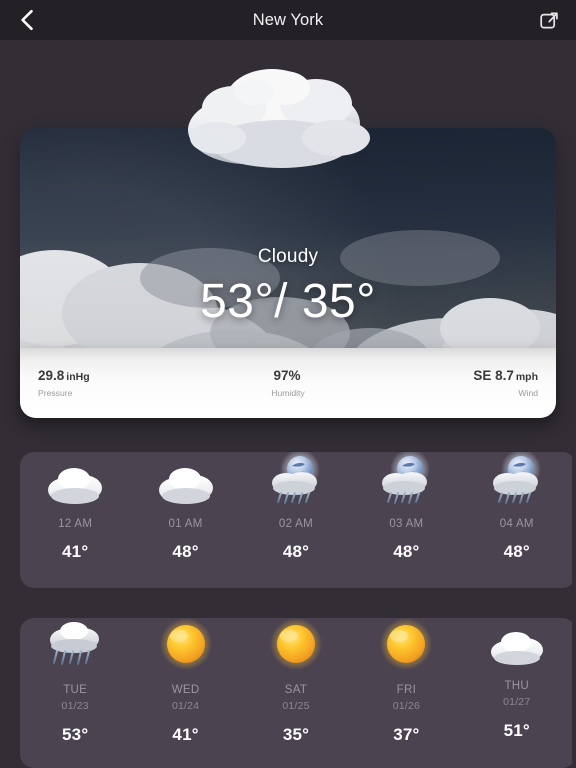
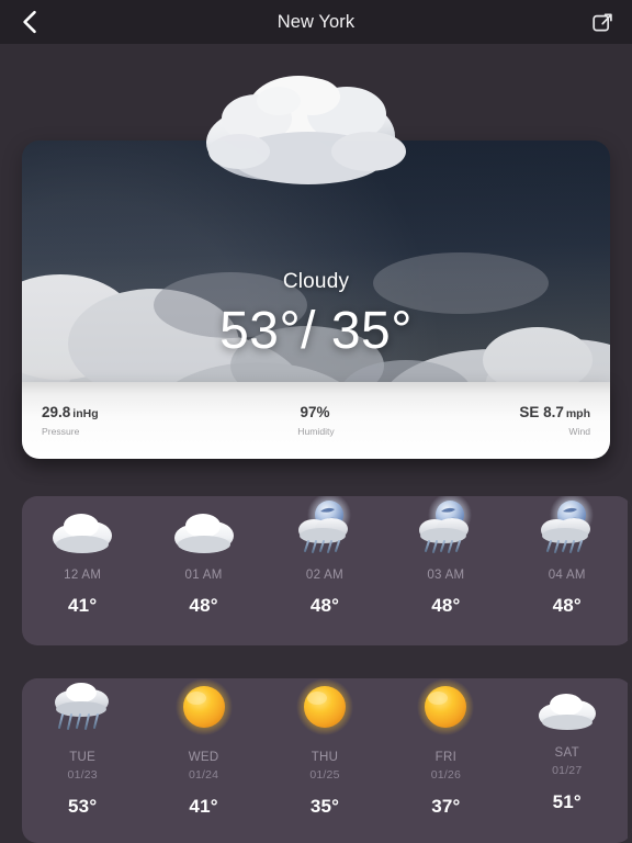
  New York
  Cloudy
  53°/ 35°
  29.8 inHg
  Pressure
  97%
  Humidity
  SE 8.7 mph
  Wind
  12 AM
  41°
  01 AM
  48°
  02 AM
  48°
  03 AM
  48°
  04 AM
  48°
  TUE
  01/23
  53°
  WED
  01/24
  41°
- SAT
+ THU
  01/25
  35°
  FRI
  01/26
  37°
- THU
+ SAT
  01/27
  51°
